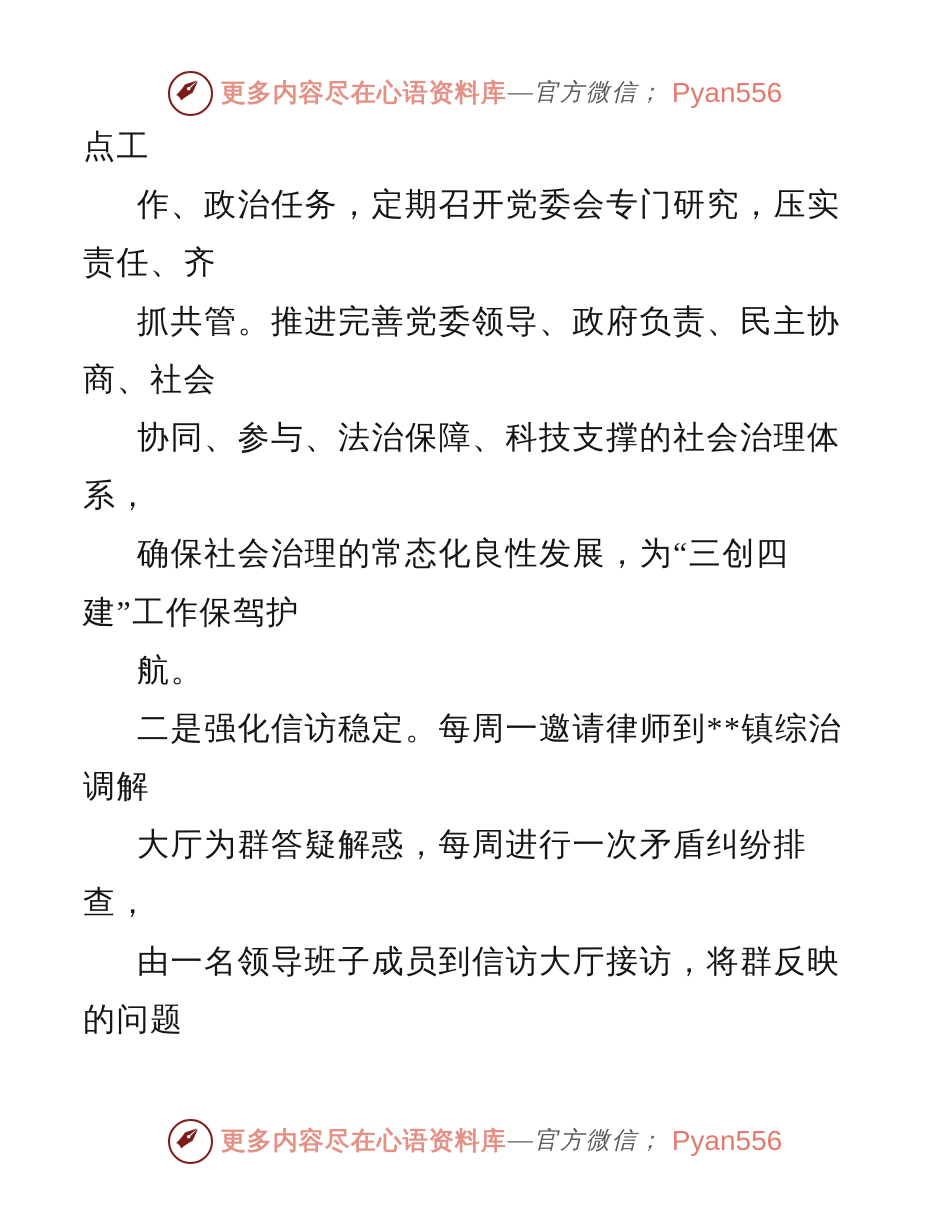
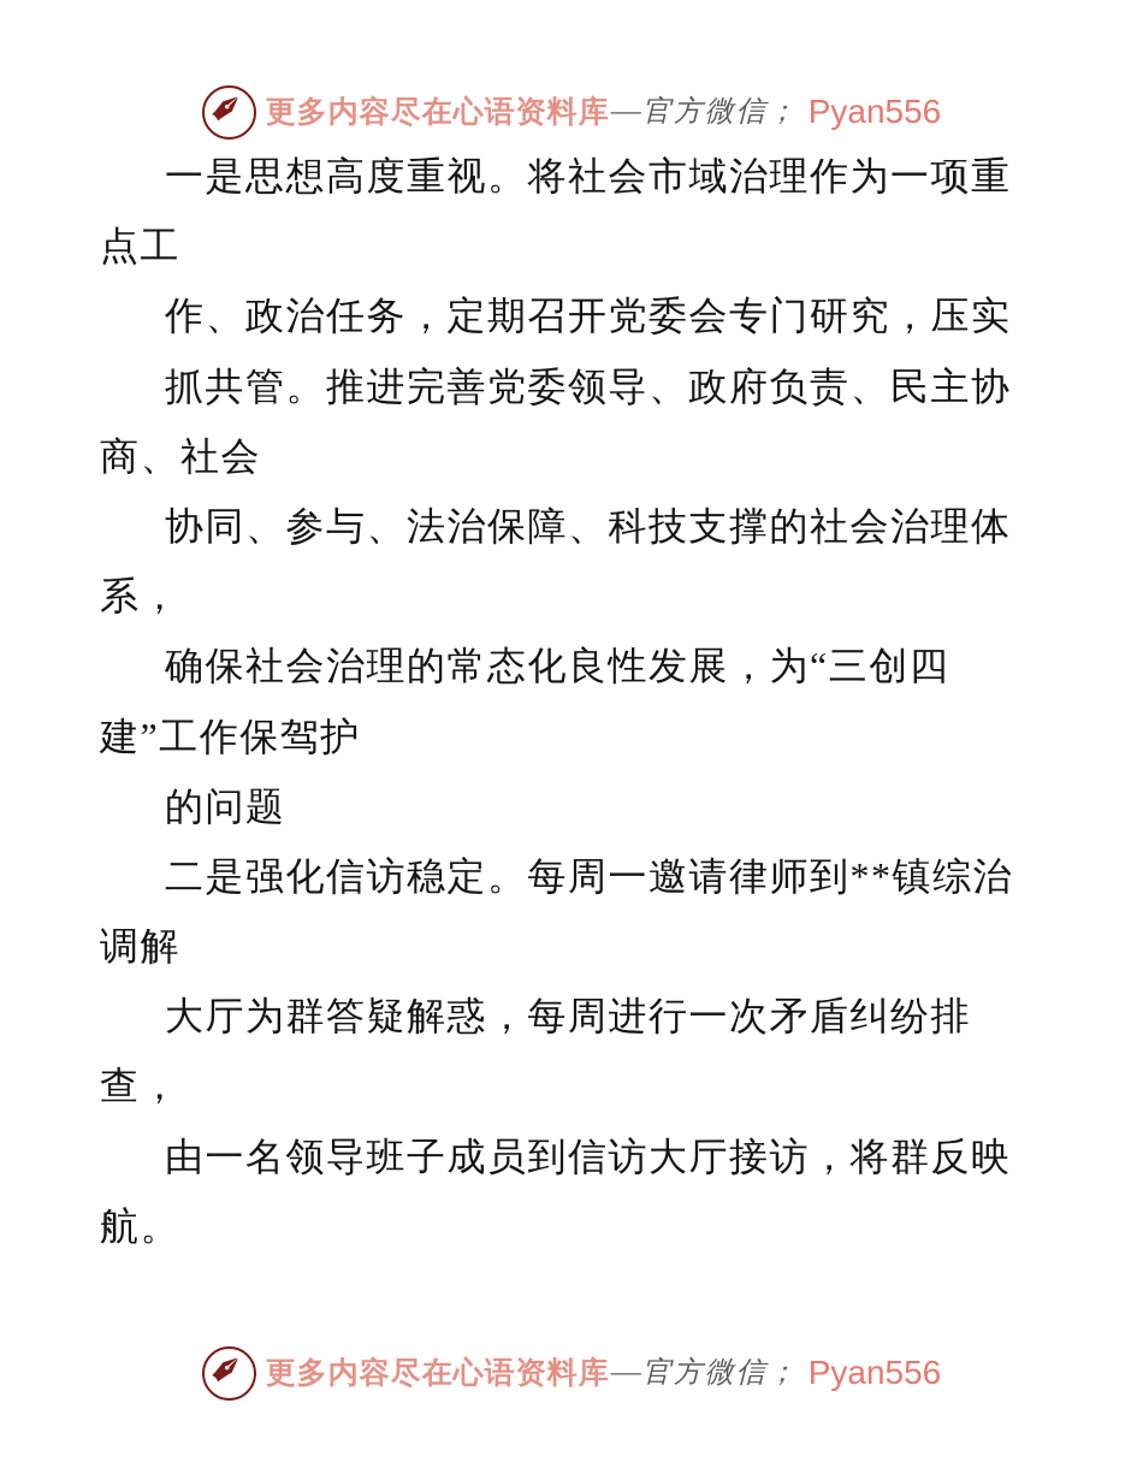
  更多内容尽在心语资料库
  —
  官方微信；
  Pyan556
+ 一是思想高度重视。将社会市域治理作为一项重
  点工
  作、政治任务，定期召开党委会专门研究，压实
- 责任、齐
  抓共管。推进完善党委领导、政府负责、民主协
  商、社会
  协同、参与、法治保障、科技支撑的社会治理体
  系，
  确保社会治理的常态化良性发展，为“三创四
  建”工作保驾护
- 航。
+ 的问题
  二是强化信访稳定。每周一邀请律师到**镇综治
  调解
  大厅为群答疑解惑，每周进行一次矛盾纠纷排
  查，
  由一名领导班子成员到信访大厅接访，将群反映
- 的问题
+ 航。
  更多内容尽在心语资料库
  —
  官方微信；
  Pyan556
